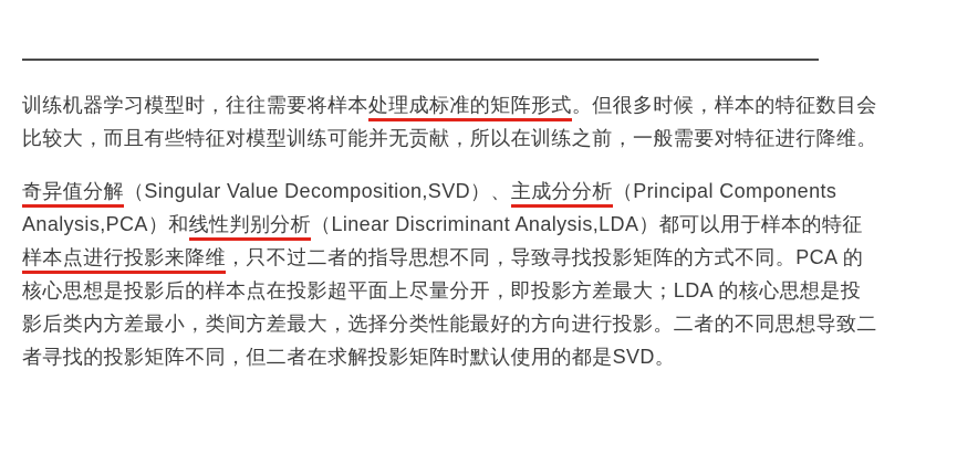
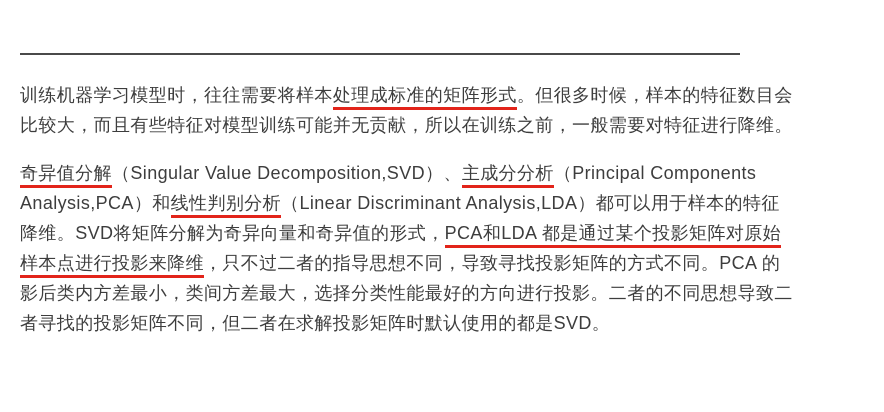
  训练机器学习模型时，往往需要将样本处理成标准的矩阵形式。但很多时候，样本的特征数目会
  比较大，而且有些特征对模型训练可能并无贡献，所以在训练之前，一般需要对特征进行降维。
  奇异值分解（Singular Value Decomposition,SVD）、主成分分析（Principal Components
  Analysis,PCA）和线性判别分析（Linear Discriminant Analysis,LDA）都可以用于样本的特征
+ 降维。SVD将矩阵分解为奇异向量和奇异值的形式，PCA和LDA 都是通过某个投影矩阵对原始
  样本点进行投影来降维，只不过二者的指导思想不同，导致寻找投影矩阵的方式不同。PCA 的
- 核心思想是投影后的样本点在投影超平面上尽量分开，即投影方差最大；LDA 的核心思想是投
  影后类内方差最小，类间方差最大，选择分类性能最好的方向进行投影。二者的不同思想导致二
  者寻找的投影矩阵不同，但二者在求解投影矩阵时默认使用的都是SVD。
